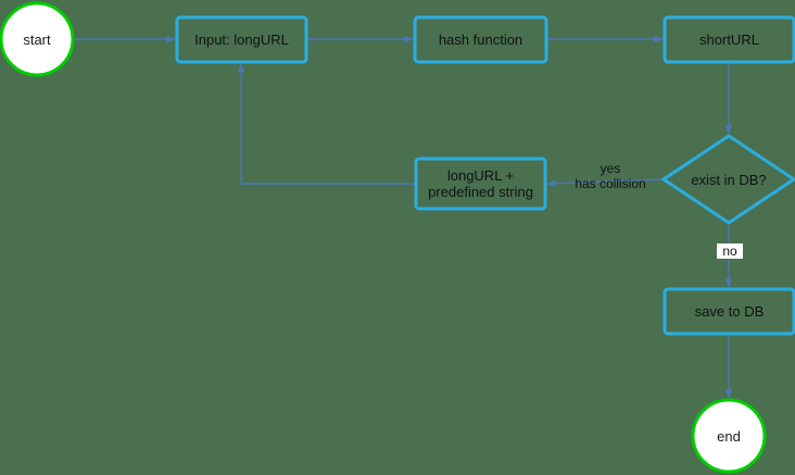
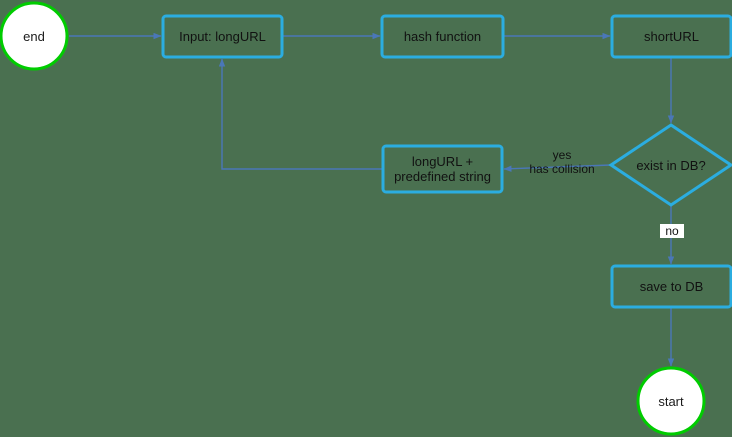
  yes
  has collision
  no
- start
+ end
  Input: longURL
  hash function
  shortURL
  exist in DB?
  longURL +
  predefined string
  save to DB
- end
+ start
